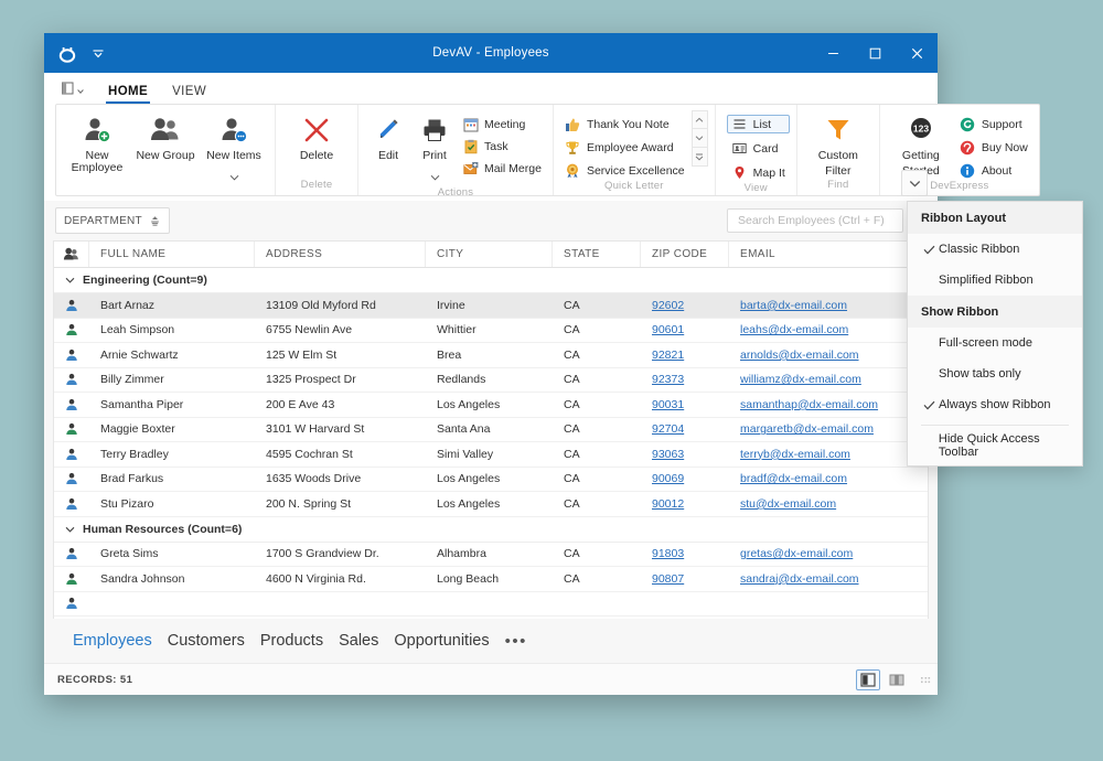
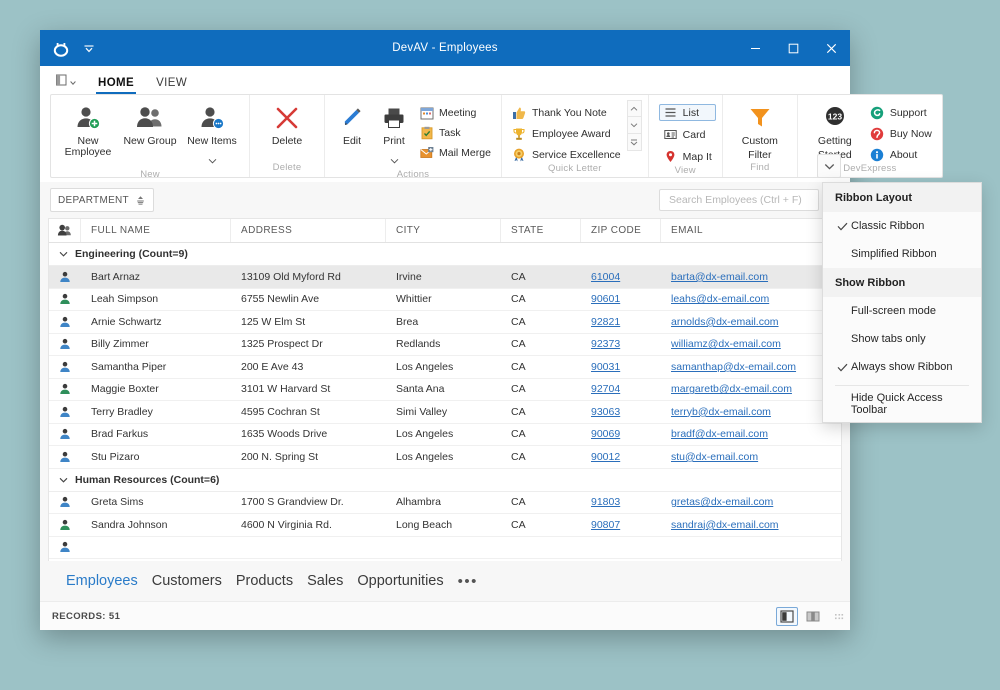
  DevAV - Employees
  HOME
  VIEW
  New Employee
  New Group
  New Items
+ New
  Delete
  Delete
  Edit
  Print
  Meeting
  Task
  Mail Merge
  Actions
  Thank You Note
  Employee Award
  Service Excellence
  Quick Letter
  List
  Card
  Map It
  View
  Custom
  Filter
  Find
  123
  Getting
  Support
  Buy Now
  About
  DevExpress
  DEPARTMENT
  Search Employees (Ctrl + F)
  FULL NAME
  ADDRESS
  CITY
  STATE
  ZIP CODE
  EMAIL
  Engineering (Count=9)
  Bart Arnaz
  13109 Old Myford Rd
  Irvine
  CA
- 92602
+ 61004
  barta@dx-email.com
  Leah Simpson
  6755 Newlin Ave
  Whittier
  CA
  90601
  leahs@dx-email.com
  Arnie Schwartz
  125 W Elm St
  Brea
  CA
  92821
  arnolds@dx-email.com
  Billy Zimmer
  1325 Prospect Dr
  Redlands
  CA
  92373
  williamz@dx-email.com
  Samantha Piper
  200 E Ave 43
  Los Angeles
  CA
  90031
  samanthap@dx-email.com
  Maggie Boxter
  3101 W Harvard St
  Santa Ana
  CA
  92704
  margaretb@dx-email.com
  Terry Bradley
  4595 Cochran St
  Simi Valley
  CA
  93063
  terryb@dx-email.com
  Brad Farkus
  1635 Woods Drive
  Los Angeles
  CA
  90069
  bradf@dx-email.com
  Stu Pizaro
  200 N. Spring St
  Los Angeles
  CA
  90012
  stu@dx-email.com
  Human Resources (Count=6)
  Greta Sims
  1700 S Grandview Dr.
  Alhambra
  CA
  91803
  gretas@dx-email.com
  Sandra Johnson
  4600 N Virginia Rd.
  Long Beach
  CA
  90807
  sandraj@dx-email.com
  Employees
  Customers
  Products
  Sales
  Opportunities
  •••
  RECORDS: 51
  Ribbon Layout
  Classic Ribbon
  Simplified Ribbon
  Show Ribbon
  Full-screen mode
  Show tabs only
  Always show Ribbon
  Hide Quick Access Toolbar
